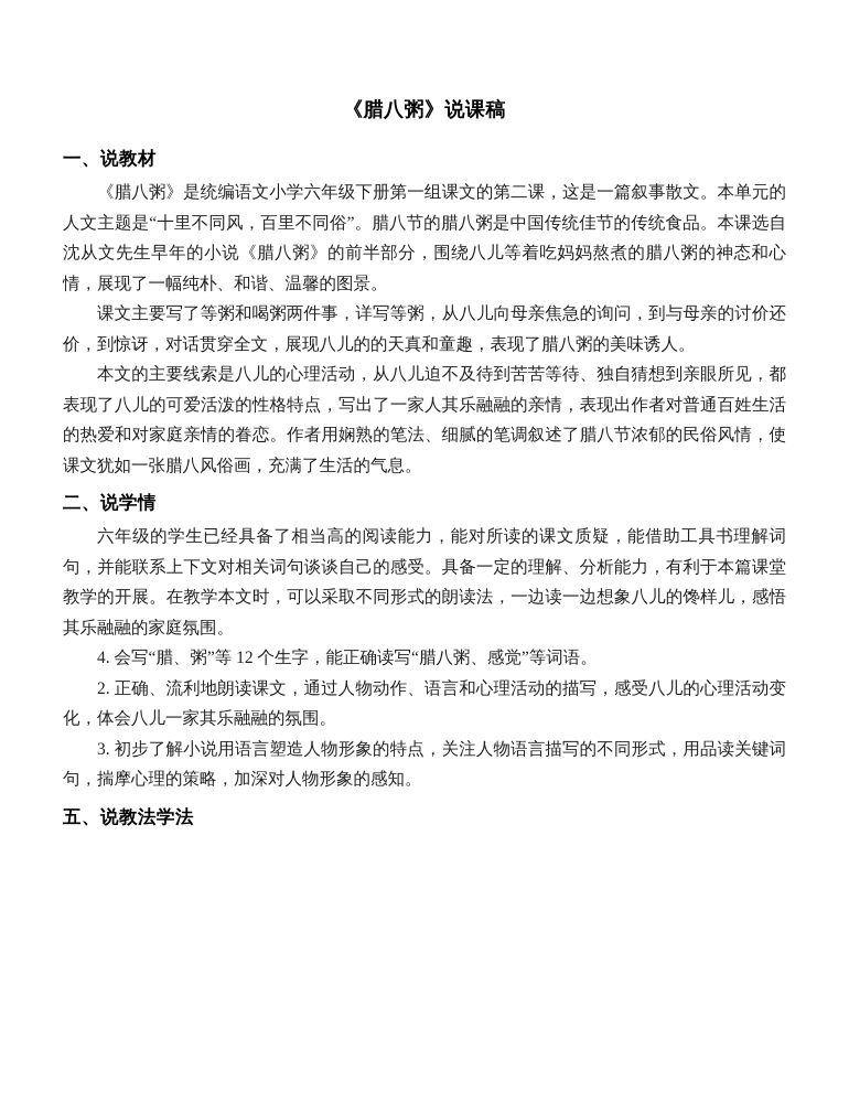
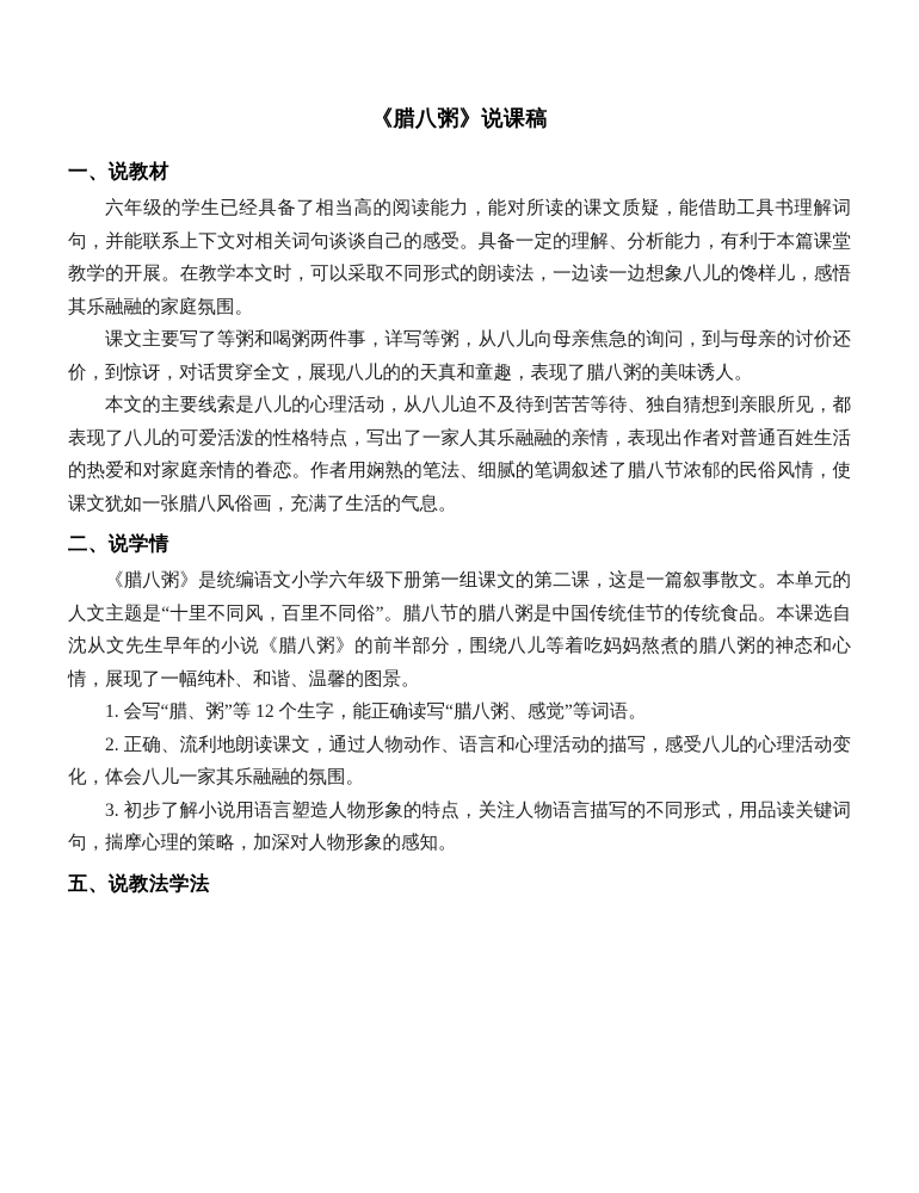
  《腊八粥》说课稿
  一、说教材
- 《腊八粥》是统编语文小学六年级下册第一组课文的第二课，这是一篇叙事散文。本单元的人文主题是“十里不同风，百里不同俗”。腊八节的腊八粥是中国传统佳节的传统食品。本课选自沈从文先生早年的小说《腊八粥》的前半部分，围绕八儿等着吃妈妈熬煮的腊八粥的神态和心情，展现了一幅纯朴、和谐、温馨的图景。
+ 六年级的学生已经具备了相当高的阅读能力，能对所读的课文质疑，能借助工具书理解词句，并能联系上下文对相关词句谈谈自己的感受。具备一定的理解、分析能力，有利于本篇课堂教学的开展。在教学本文时，可以采取不同形式的朗读法，一边读一边想象八儿的馋样儿，感悟其乐融融的家庭氛围。
  课文主要写了等粥和喝粥两件事，详写等粥，从八儿向母亲焦急的询问，到与母亲的讨价还价，到惊讶，对话贯穿全文，展现八儿的的天真和童趣，表现了腊八粥的美味诱人。
  本文的主要线索是八儿的心理活动，从八儿迫不及待到苦苦等待、独自猜想到亲眼所见，都表现了八儿的可爱活泼的性格特点，写出了一家人其乐融融的亲情，表现出作者对普通百姓生活的热爱和对家庭亲情的眷恋。作者用娴熟的笔法、细腻的笔调叙述了腊八节浓郁的民俗风情，使课文犹如一张腊八风俗画，充满了生活的气息。
  二、说学情
- 六年级的学生已经具备了相当高的阅读能力，能对所读的课文质疑，能借助工具书理解词句，并能联系上下文对相关词句谈谈自己的感受。具备一定的理解、分析能力，有利于本篇课堂教学的开展。在教学本文时，可以采取不同形式的朗读法，一边读一边想象八儿的馋样儿，感悟其乐融融的家庭氛围。
+ 《腊八粥》是统编语文小学六年级下册第一组课文的第二课，这是一篇叙事散文。本单元的人文主题是“十里不同风，百里不同俗”。腊八节的腊八粥是中国传统佳节的传统食品。本课选自沈从文先生早年的小说《腊八粥》的前半部分，围绕八儿等着吃妈妈熬煮的腊八粥的神态和心情，展现了一幅纯朴、和谐、温馨的图景。
- 4. 会写“腊、粥”等 12 个生字，能正确读写“腊八粥、感觉”等词语。
+ 1. 会写“腊、粥”等 12 个生字，能正确读写“腊八粥、感觉”等词语。
  2. 正确、流利地朗读课文，通过人物动作、语言和心理活动的描写，感受八儿的心理活动变化，体会八儿一家其乐融融的氛围。
  3. 初步了解小说用语言塑造人物形象的特点，关注人物语言描写的不同形式，用品读关键词句，揣摩心理的策略，加深对人物形象的感知。
  五、说教法学法
